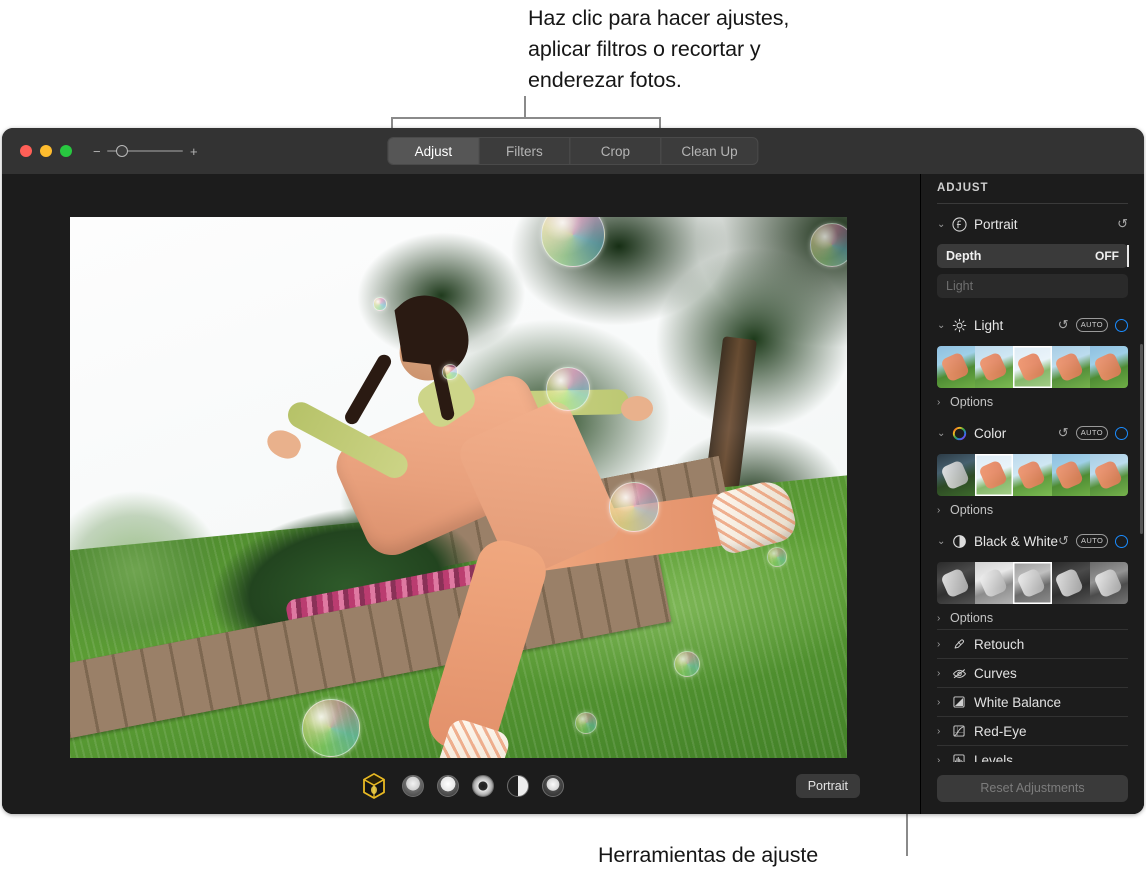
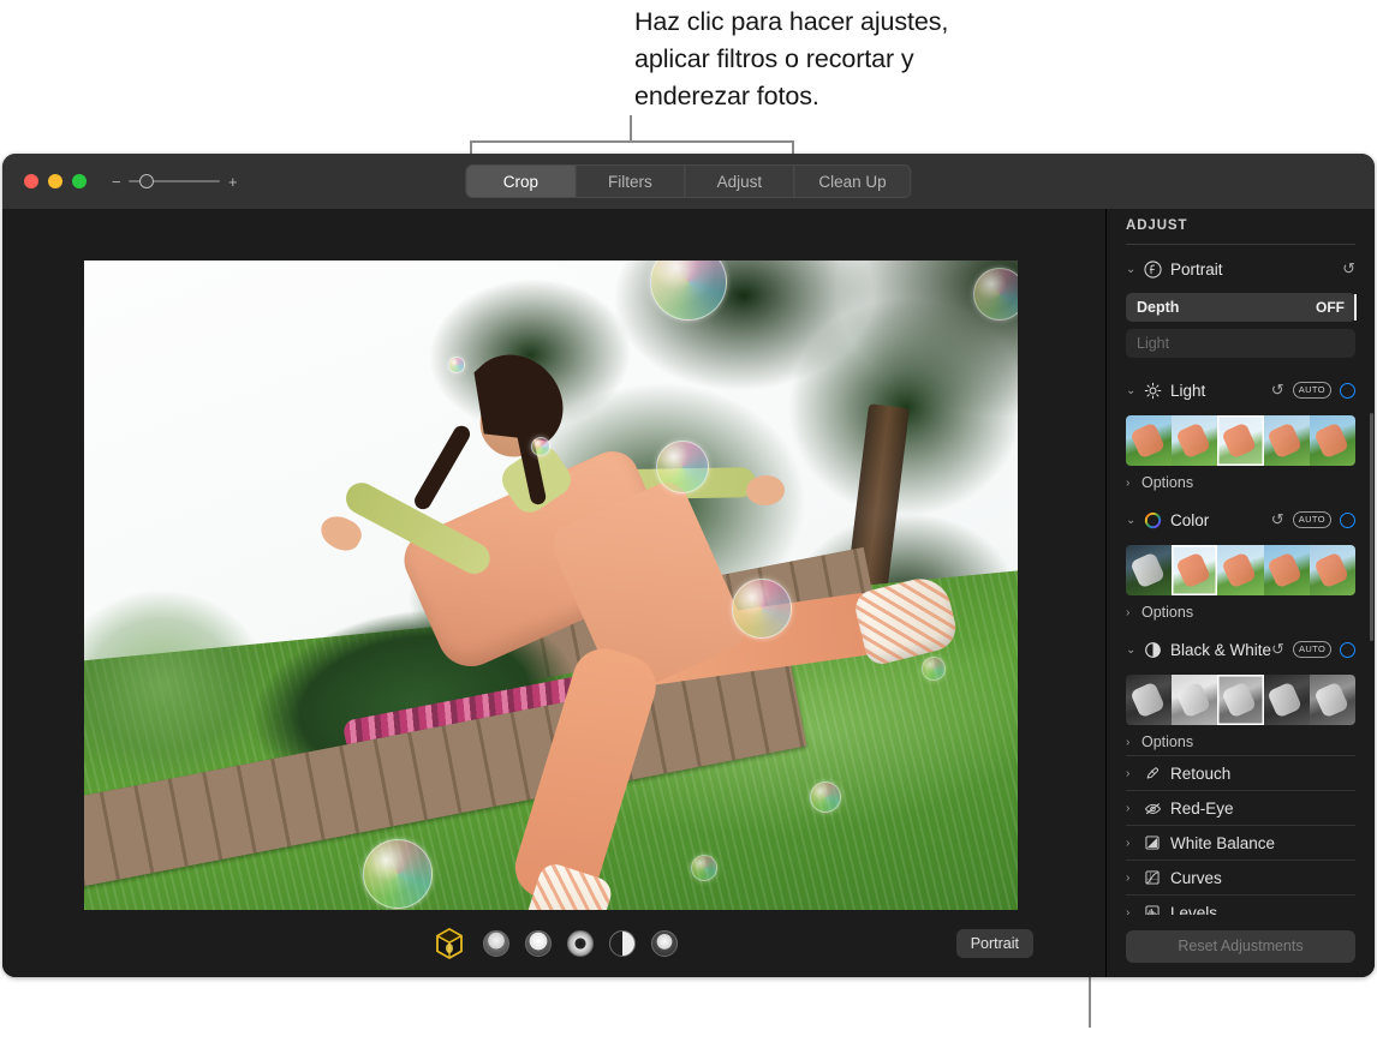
  Haz clic para hacer ajustes,
  aplicar filtros o recortar y
  enderezar fotos.
- Herramientas de ajuste
  −
  +
- Adjust
+ Crop
  Filters
- Crop
+ Adjust
  Clean Up
  Portrait
  ADJUST
  ⌄
  Portrait
  ↺
  Depth
  OFF
  Light
  ⌄
  Light
  ↺
  AUTO
  ›
  Options
  ⌄
  Color
  ↺
  AUTO
  ›
  Options
  ⌄
  Black & White
  ↺
  AUTO
  ›
  Options
  ›
  Retouch
  ›
- Curves
+ Red-Eye
  ›
  White Balance
  ›
- Red-Eye
+ Curves
  ›
  Levels
  Reset Adjustments
